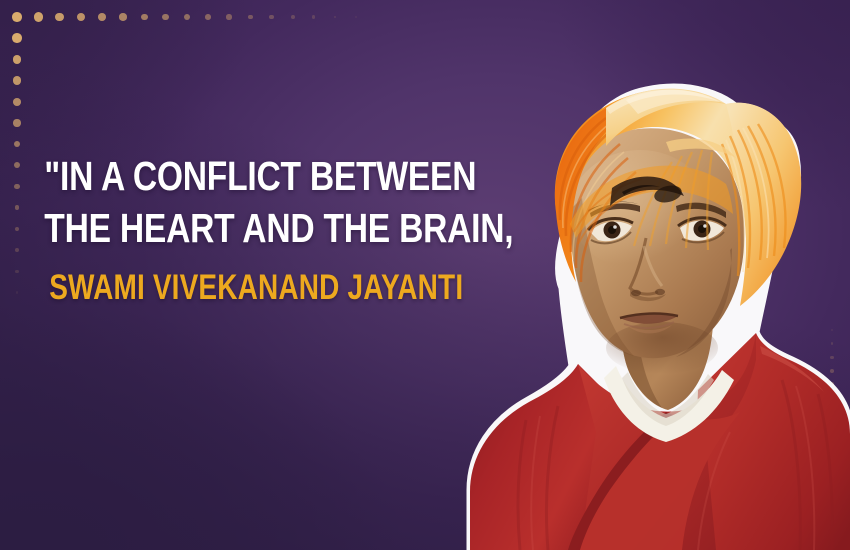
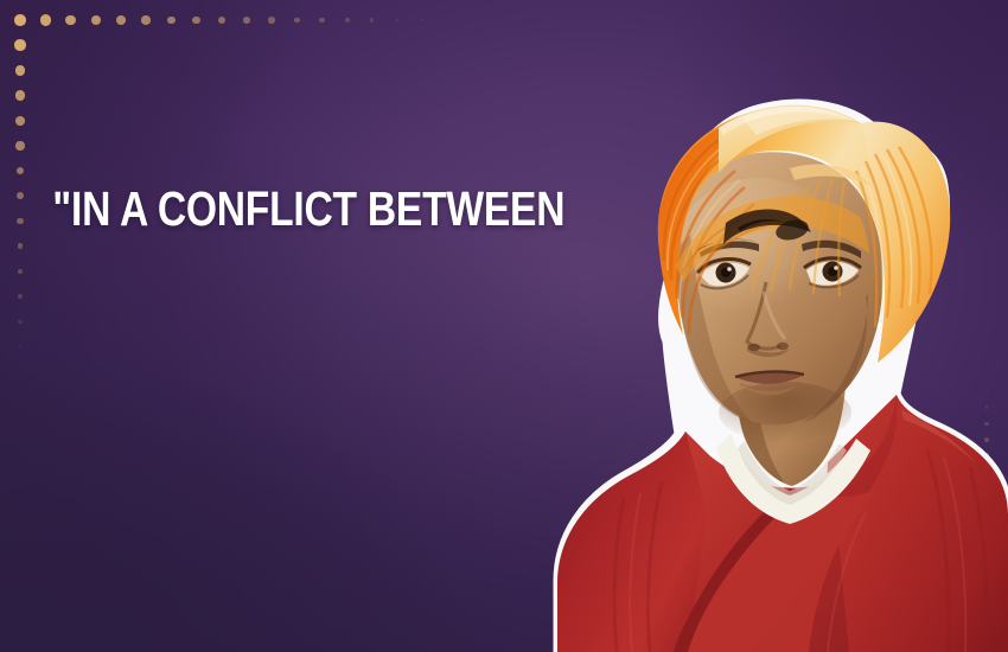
  "IN A CONFLICT BETWEEN
- THE HEART AND THE BRAIN,
- SWAMI VIVEKANAND JAYANTI
